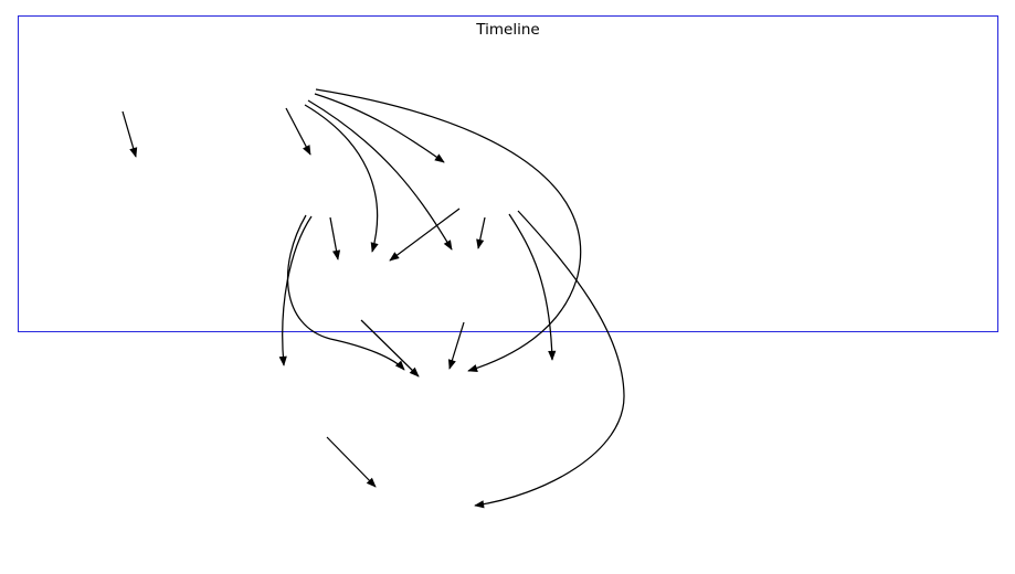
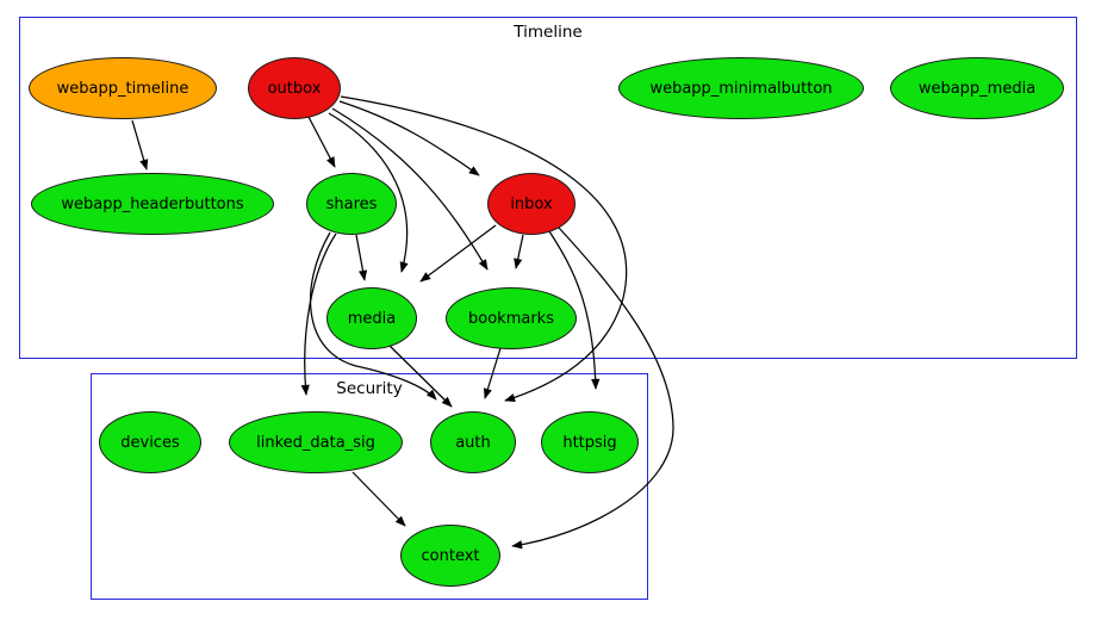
  Timeline
+ Security
+ webapp_timeline
+ outbox
+ webapp_minimalbutton
+ webapp_media
+ webapp_headerbuttons
+ shares
+ inbox
+ media
+ bookmarks
+ devices
+ linked_data_sig
+ auth
+ httpsig
+ context
